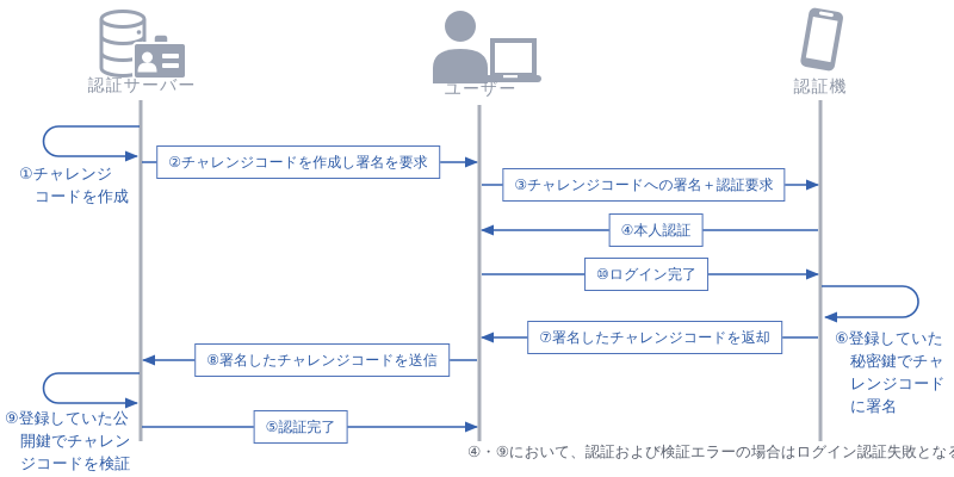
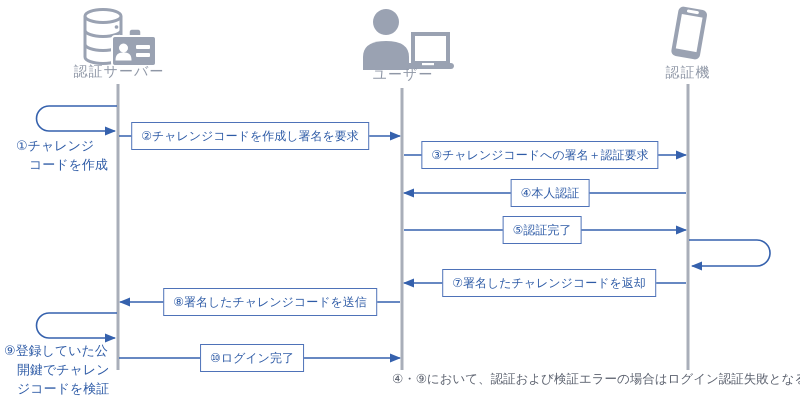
  認証サーバー
  ユーザー
  認証機
  ②チャレンジコードを作成し署名を要求
  ③チャレンジコードへの署名＋認証要求
  ④本人認証
- ⑩ログイン完了
+ ⑤認証完了
  ⑦署名したチャレンジコードを返却
  ⑧署名したチャレンジコードを送信
- ⑤認証完了
+ ⑩ログイン完了
  ①チャレンジ
  コードを作成
- ⑥登録していた
- 秘密鍵でチャ
- レンジコード
- に署名
  ⑨登録していた公
  開鍵でチャレン
  ジコードを検証
  ④・⑨において、認証および検証エラーの場合はログイン認証失敗とな
